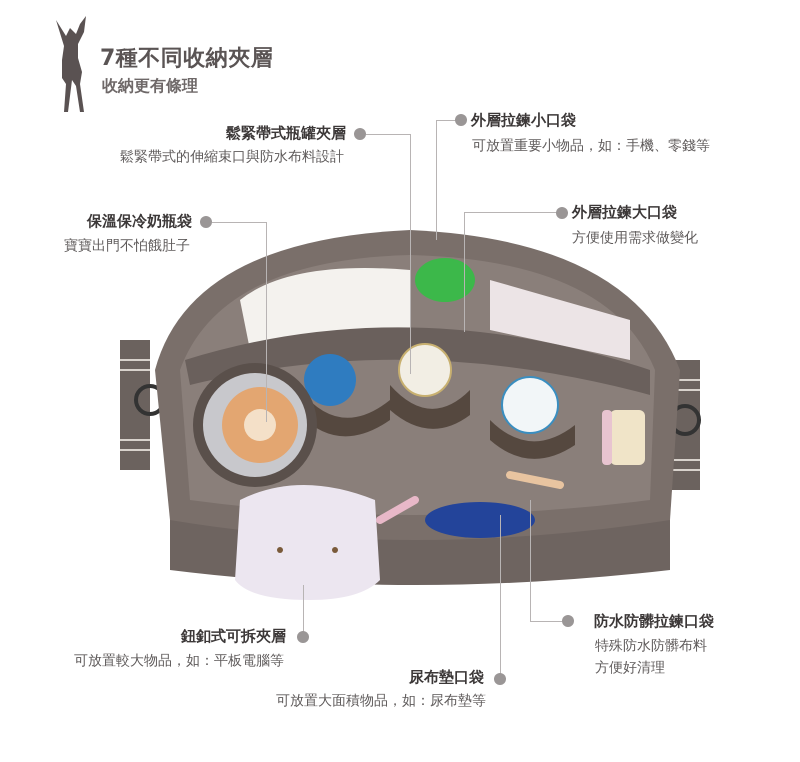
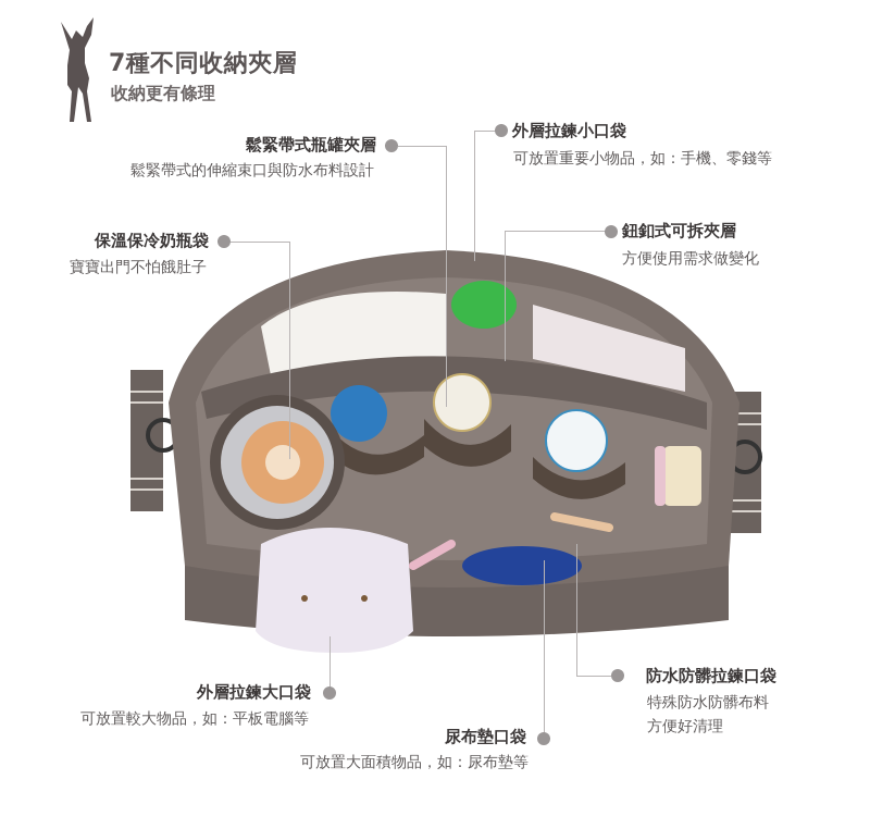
  7種不同收納夾層
  收納更有條理
  鬆緊帶式瓶罐夾層
  鬆緊帶式的伸縮束口與防水布料設計
  外層拉鍊小口袋
  可放置重要小物品，如：手機、零錢等
  保溫保冷奶瓶袋
  寶寶出門不怕餓肚子
- 外層拉鍊大口袋
+ 鈕釦式可拆夾層
  方便使用需求做變化
- 鈕釦式可拆夾層
+ 外層拉鍊大口袋
  可放置較大物品，如：平板電腦等
  尿布墊口袋
  可放置大面積物品，如：尿布墊等
  防水防髒拉鍊口袋
  特殊防水防髒布料
  方便好清理
